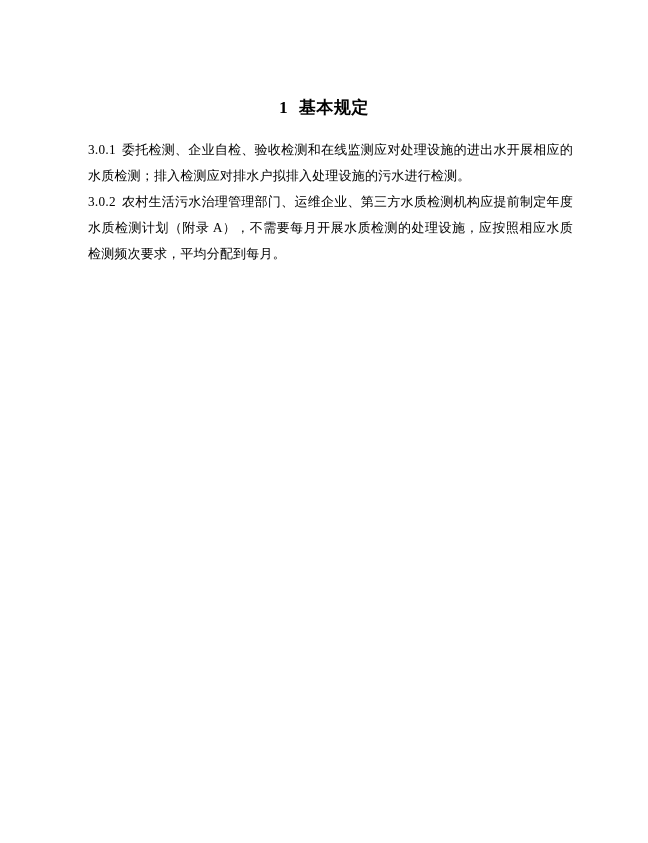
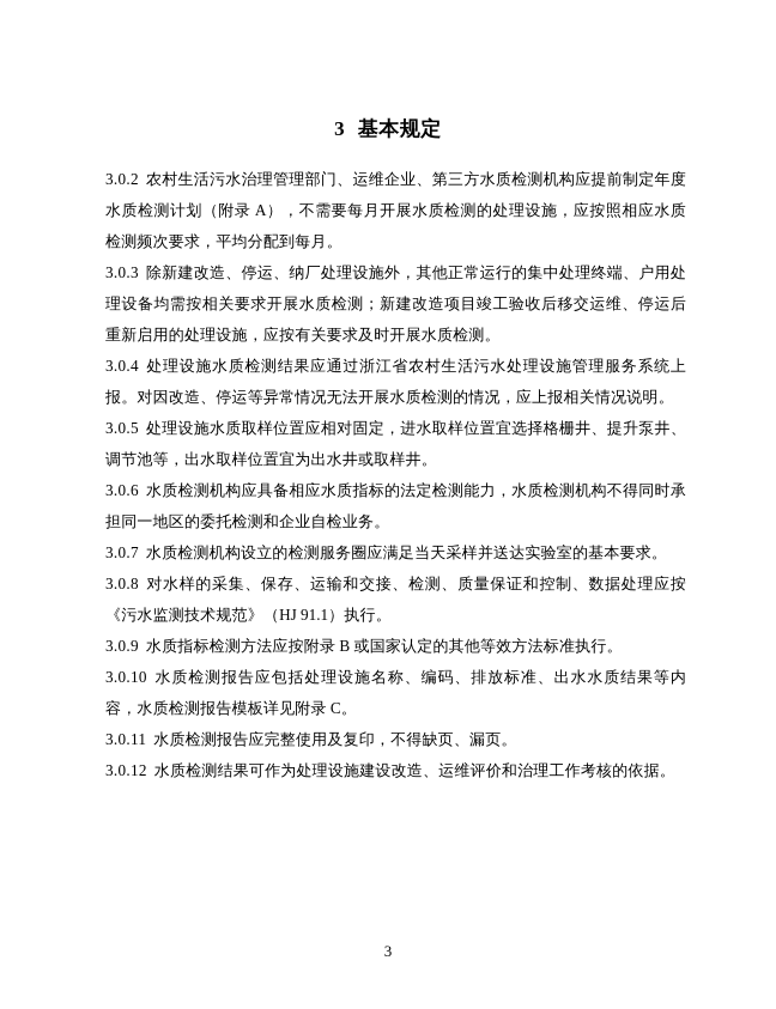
- 1 基本规定
+ 3 基本规定
- 3.0.1 委托检测、企业自检、验收检测和在线监测应对处理设施的进出水开展相应的水质检测；排入检测应对排水户拟排入处理设施的污水进行检测。
  3.0.2 农村生活污水治理管理部门、运维企业、第三方水质检测机构应提前制定年度水质检测计划（附录 A），不需要每月开展水质检测的处理设施，应按照相应水质检测频次要求，平均分配到每月。
+ 3.0.3 除新建改造、停运、纳厂处理设施外，其他正常运行的集中处理终端、户用处理设备均需按相关要求开展水质检测；新建改造项目竣工验收后移交运维、停运后重新启用的处理设施，应按有关要求及时开展水质检测。
+ 3.0.4 处理设施水质检测结果应通过浙江省农村生活污水处理设施管理服务系统上报。对因改造、停运等异常情况无法开展水质检测的情况，应上报相关情况说明。
+ 3.0.5 处理设施水质取样位置应相对固定，进水取样位置宜选择格栅井、提升泵井、调节池等，出水取样位置宜为出水井或取样井。
+ 3.0.6 水质检测机构应具备相应水质指标的法定检测能力，水质检测机构不得同时承担同一地区的委托检测和企业自检业务。
+ 3.0.7 水质检测机构设立的检测服务圈应满足当天采样并送达实验室的基本要求。
+ 3.0.8 对水样的采集、保存、运输和交接、检测、质量保证和控制、数据处理应按《污水监测技术规范》（HJ 91.1）执行。
+ 3.0.9 水质指标检测方法应按附录 B 或国家认定的其他等效方法标准执行。
+ 3.0.10 水质检测报告应包括处理设施名称、编码、排放标准、出水水质结果等内容，水质检测报告模板详见附录 C。
+ 3.0.11 水质检测报告应完整使用及复印，不得缺页、漏页。
+ 3.0.12 水质检测结果可作为处理设施建设改造、运维评价和治理工作考核的依据。
+ 3
